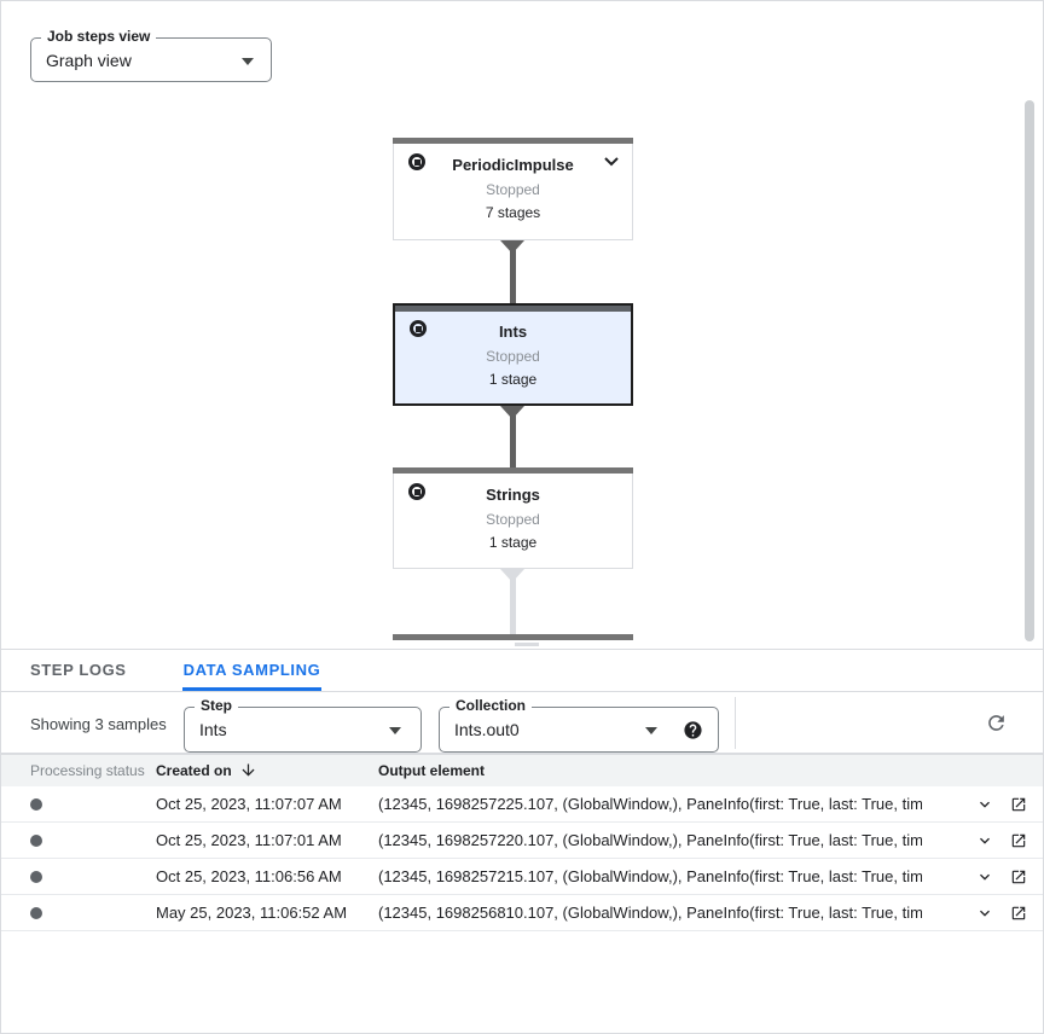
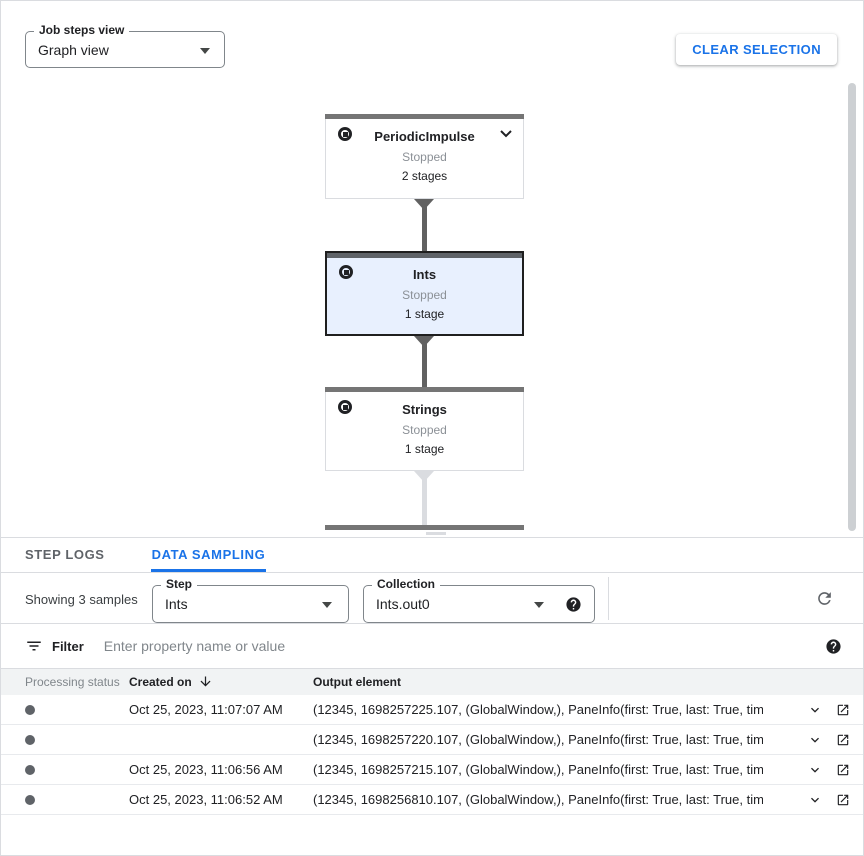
  Job steps view
  Graph view
+ CLEAR SELECTION
  PeriodicImpulse
  Stopped
- 7 stages
+ 2 stages
  Ints
  Stopped
  1 stage
  Strings
  Stopped
  1 stage
  STEP LOGS
  DATA SAMPLING
  Showing 3 samples
  Step
  Ints
  Collection
  Ints.out0
+ Filter
+ Enter property name or value
  Processing status
  Created on
  Output element
  Oct 25, 2023, 11:07:07 AM
  (12345, 1698257225.107, (GlobalWindow,), PaneInfo(first: True, last: True, tim
- Oct 25, 2023, 11:07:01 AM
  (12345, 1698257220.107, (GlobalWindow,), PaneInfo(first: True, last: True, tim
  Oct 25, 2023, 11:06:56 AM
  (12345, 1698257215.107, (GlobalWindow,), PaneInfo(first: True, last: True, tim
- May 25, 2023, 11:06:52 AM
+ Oct 25, 2023, 11:06:52 AM
  (12345, 1698256810.107, (GlobalWindow,), PaneInfo(first: True, last: True, tim
